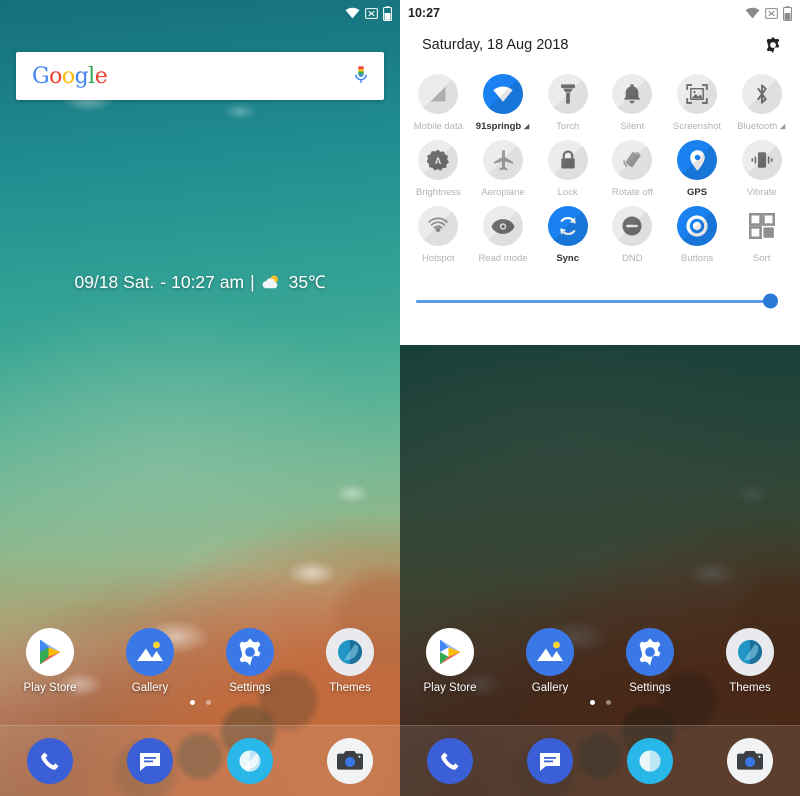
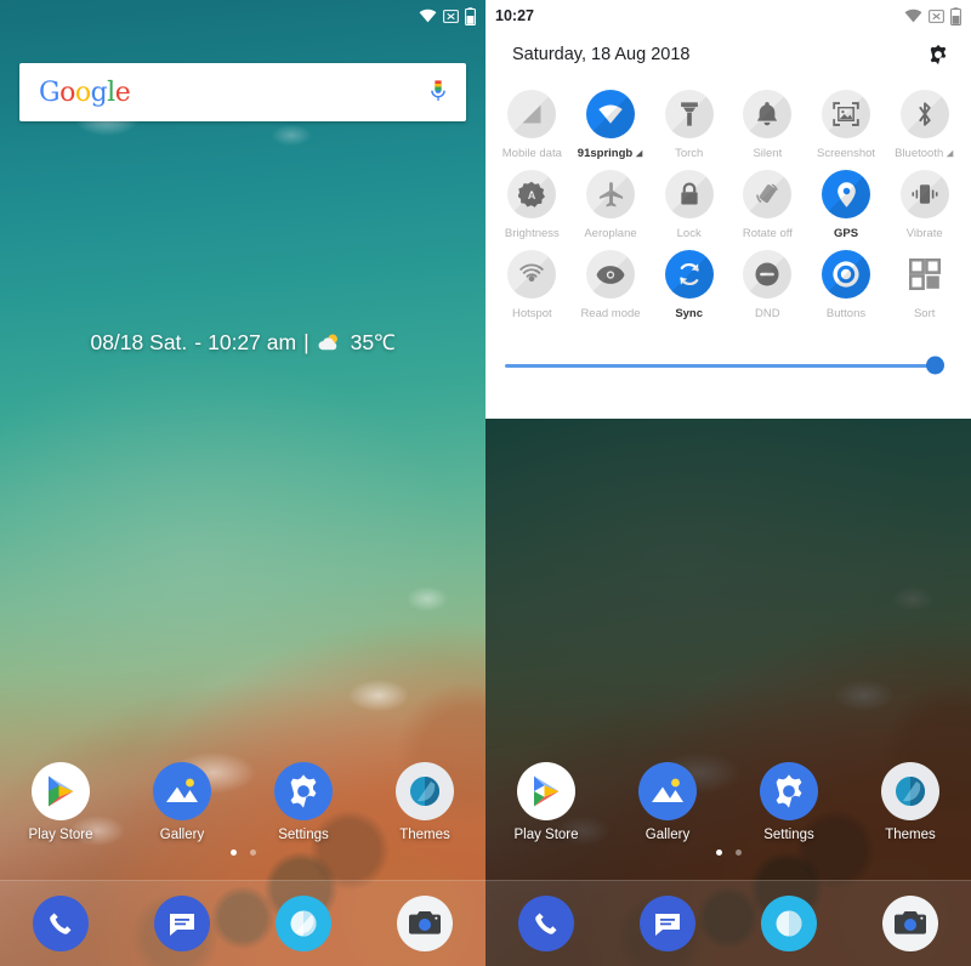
  Google
- 09/18
+ 08/18
  Sat.
  -
  10:27
  am
  |
  35℃
  Play Store
  Gallery
  Settings
  Themes
  Play Store
  Gallery
  Settings
  Themes
  10:27
  Saturday, 18 Aug 2018
  Mobile data
  91springb
  Torch
  Silent
  Screenshot
  Bluetooth
  Brightness
  Aeroplane
  Lock
  Rotate off
  GPS
  Vibrate
  Hotspot
  Read mode
  Sync
  DND
  Buttons
  Sort
